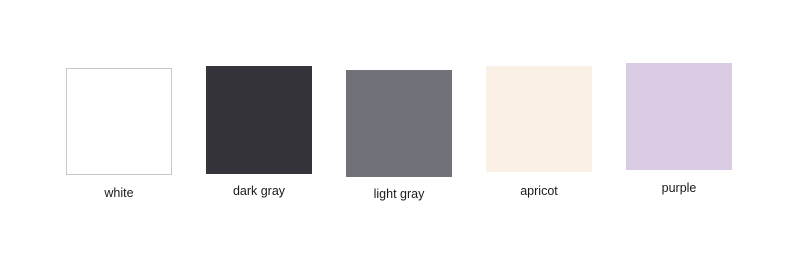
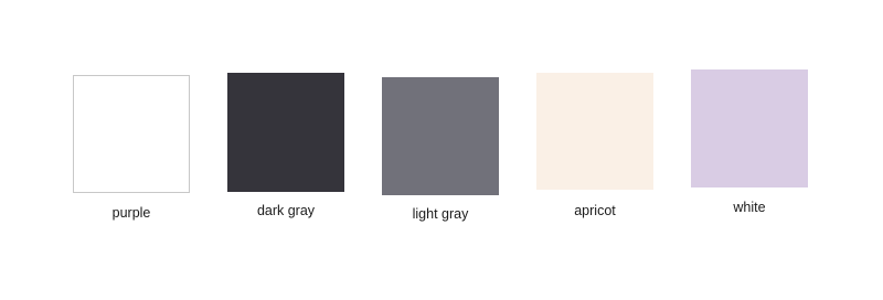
- white
+ purple
  dark gray
  light gray
  apricot
- purple
+ white
